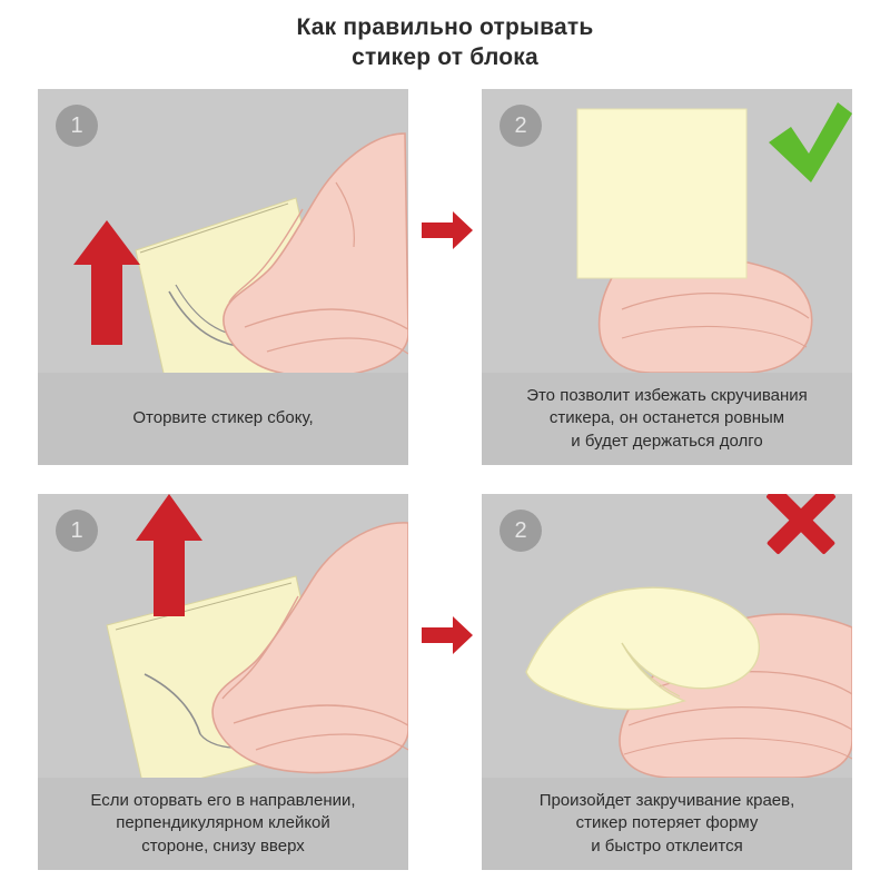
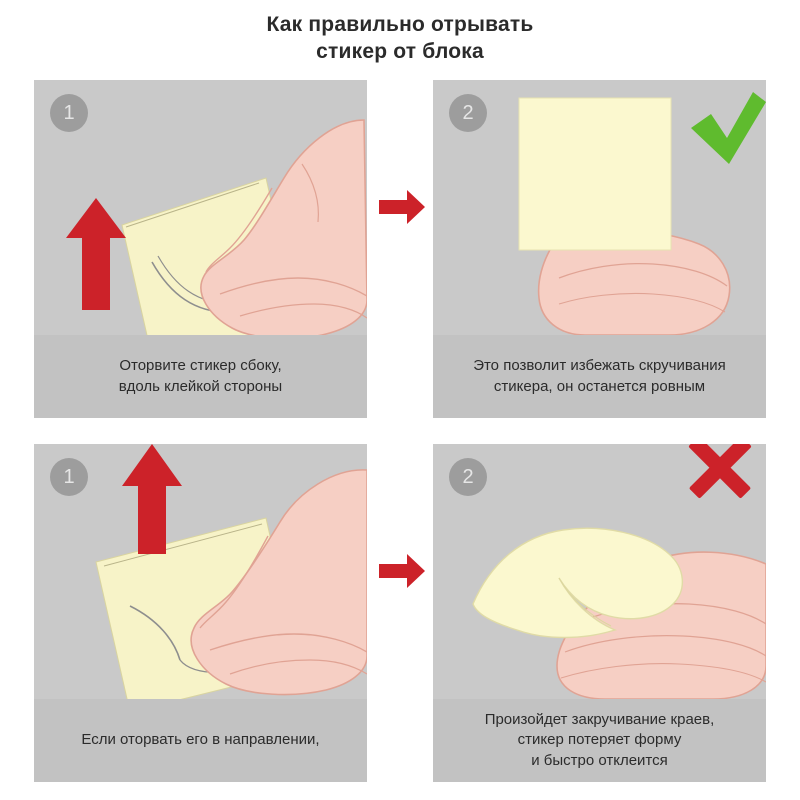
  Как правильно отрывать
  стикер от блока
  1
  Оторвите стикер сбоку,
+ вдоль клейкой стороны
  2
  Это позволит избежать скручивания
  стикера, он останется ровным
- и будет держаться долго
  1
  Если оторвать его в направлении,
- перпендикулярном клейкой
- стороне, снизу вверх
  2
  Произойдет закручивание краев,
  стикер потеряет форму
  и быстро отклеится
